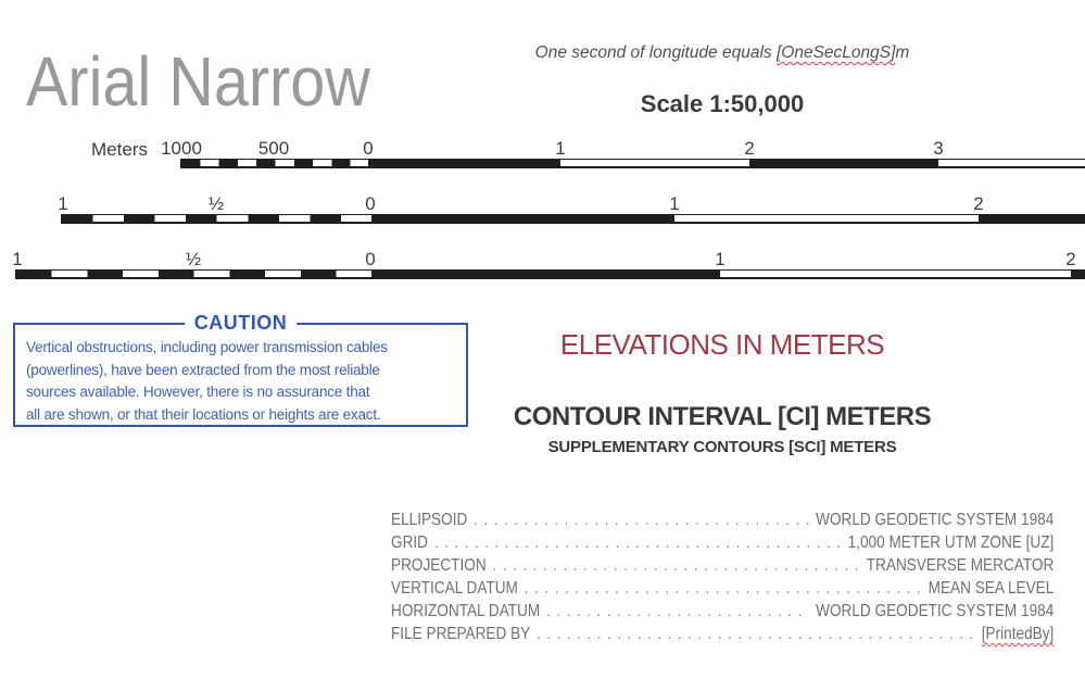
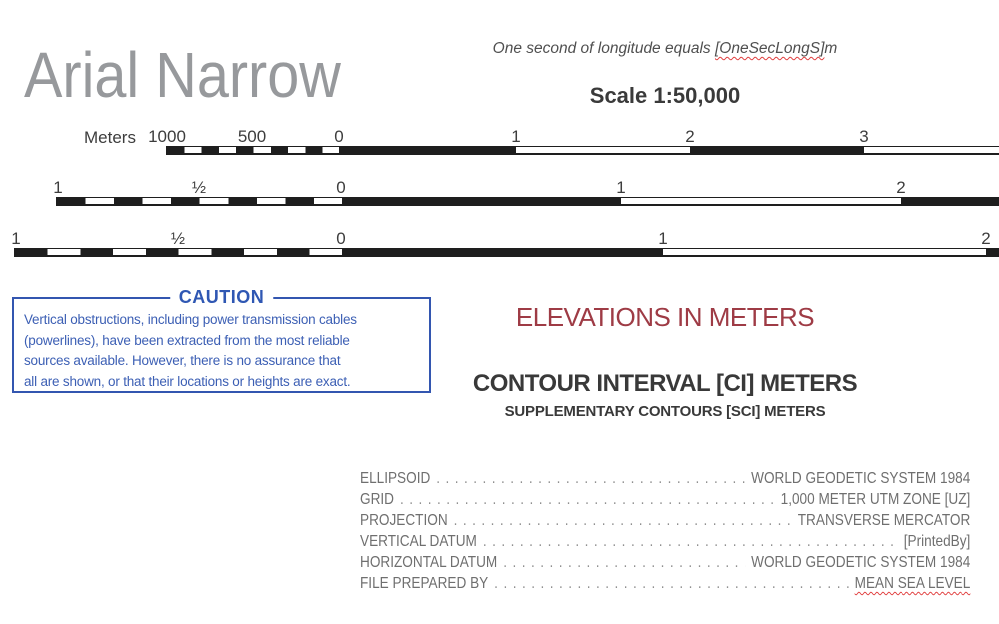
  Arial Narrow
  One second of longitude equals [OneSecLongS]m
  Scale 1:50,000
  Meters
  1000
  500
  0
  1
  2
  3
  1
  ½
  0
  1
  2
  1
  ½
  0
  1
  2
  CAUTION
  Vertical obstructions, including power transmission cables
  (powerlines), have been extracted from the most reliable
  sources available. However, there is no assurance that
  all are shown, or that their locations or heights are exact.
  ELEVATIONS IN METERS
  CONTOUR INTERVAL [CI] METERS
  SUPPLEMENTARY CONTOURS [SCI] METERS
  ELLIPSOID
  WORLD GEODETIC SYSTEM 1984
  GRID
  1,000 METER UTM ZONE [UZ]
  PROJECTION
  TRANSVERSE MERCATOR
  VERTICAL DATUM
- MEAN SEA LEVEL
+ [PrintedBy]
  HORIZONTAL DATUM
  WORLD GEODETIC SYSTEM 1984
  FILE PREPARED BY
- [PrintedBy]
+ MEAN SEA LEVEL
